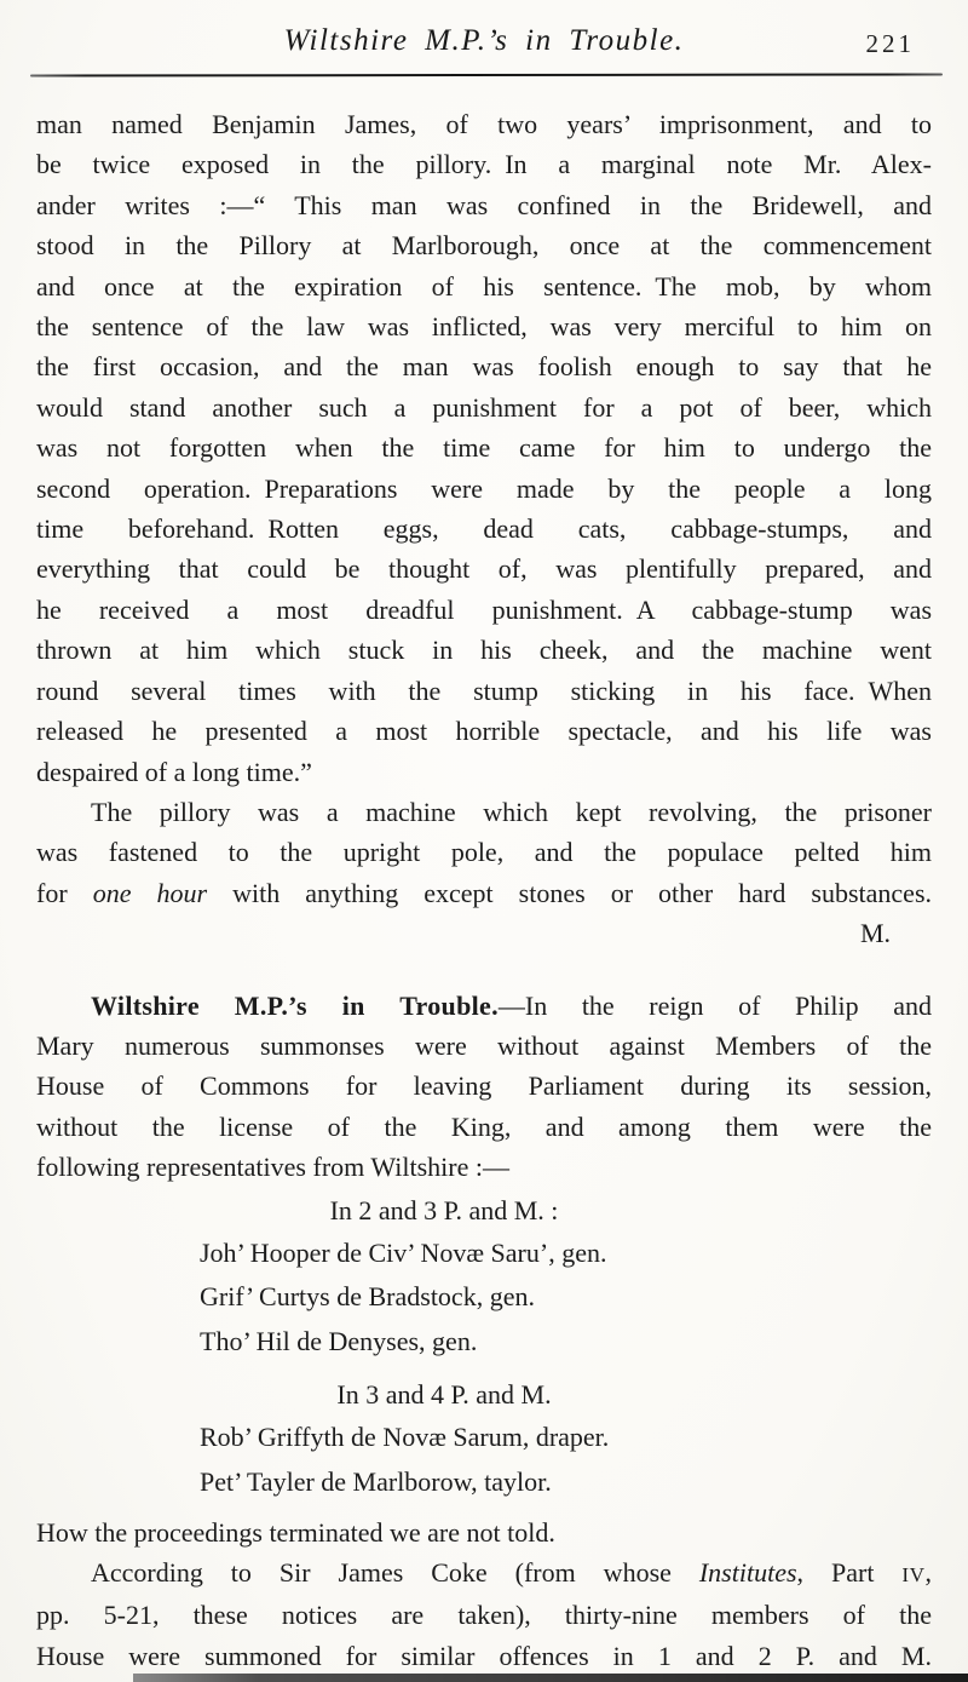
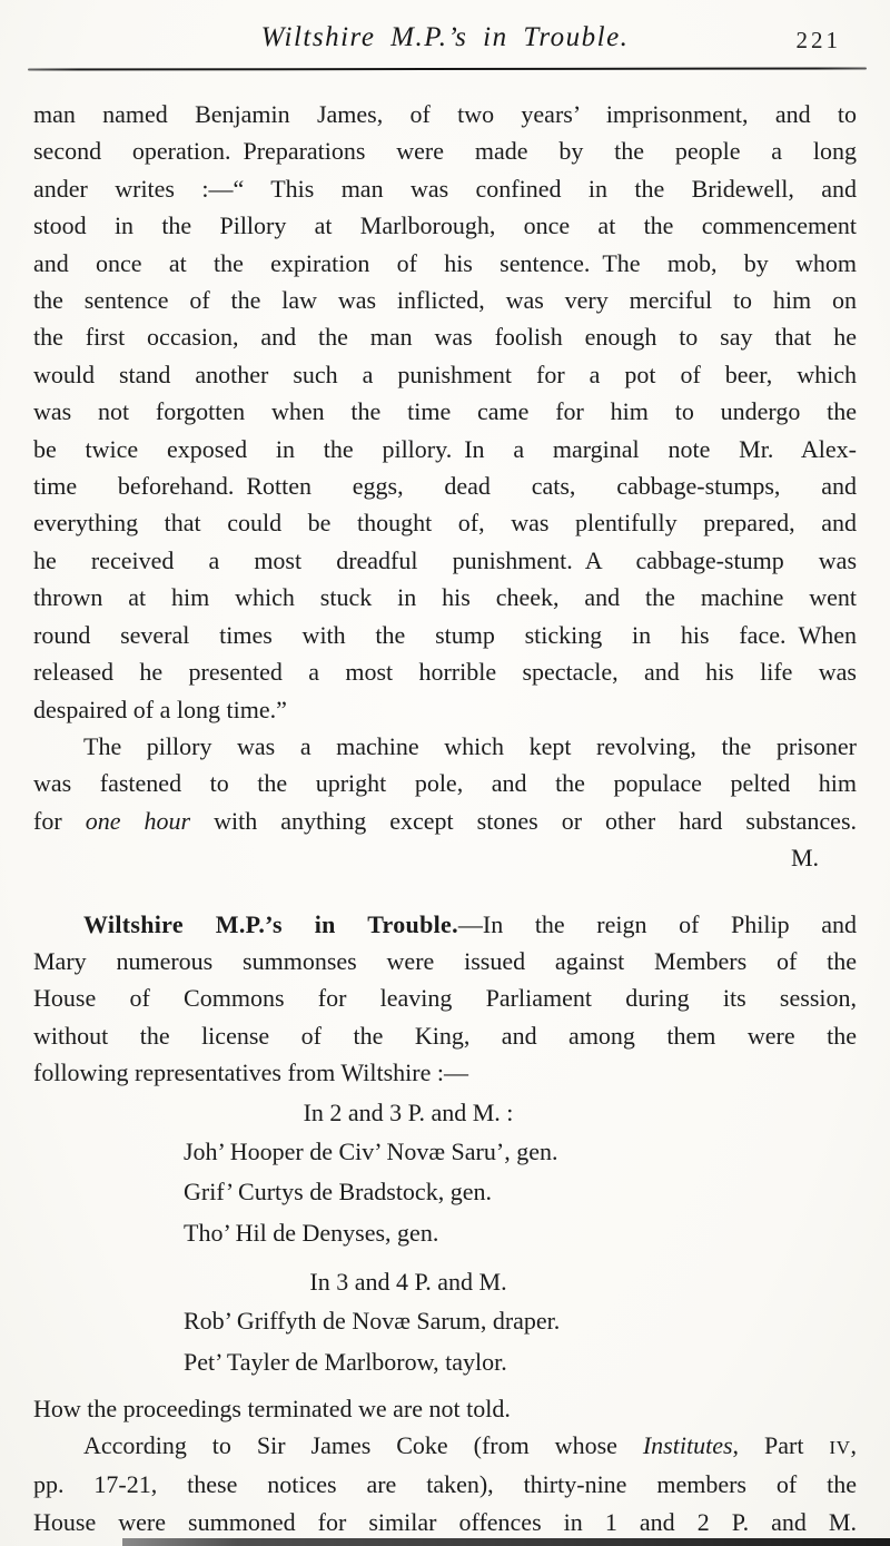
  Wiltshire M.P.’s in Trouble.
  221
  man named Benjamin James, of two years’ imprisonment, and to
- be twice exposed in the pillory. In a marginal note Mr. Alex-
+ second operation. Preparations were made by the people a long
  ander writes :—“ This man was confined in the Bridewell, and
  stood in the Pillory at Marlborough, once at the commencement
  and once at the expiration of his sentence. The mob, by whom
  the sentence of the law was inflicted, was very merciful to him on
  the first occasion, and the man was foolish enough to say that he
  would stand another such a punishment for a pot of beer, which
  was not forgotten when the time came for him to undergo the
- second operation. Preparations were made by the people a long
+ be twice exposed in the pillory. In a marginal note Mr. Alex-
  time beforehand. Rotten eggs, dead cats, cabbage-stumps, and
  everything that could be thought of, was plentifully prepared, and
  he received a most dreadful punishment. A cabbage-stump was
  thrown at him which stuck in his cheek, and the machine went
  round several times with the stump sticking in his face. When
  released he presented a most horrible spectacle, and his life was
  despaired of a long time.”
  The pillory was a machine which kept revolving, the prisoner
  was fastened to the upright pole, and the populace pelted him
  for one hour with anything except stones or other hard substances.
  M.
  Wiltshire M.P.’s in Trouble.—In the reign of Philip and
- Mary numerous summonses were without against Members of the
+ Mary numerous summonses were issued against Members of the
  House of Commons for leaving Parliament during its session,
  without the license of the King, and among them were the
  following representatives from Wiltshire :—
  In 2 and 3 P. and M. :
  Joh’ Hooper de Civ’ Novæ Saru’, gen.
  Grif’ Curtys de Bradstock, gen.
  Tho’ Hil de Denyses, gen.
  In 3 and 4 P. and M.
  Rob’ Griffyth de Novæ Sarum, draper.
  Pet’ Tayler de Marlborow, taylor.
  How the proceedings terminated we are not told.
  According to Sir James Coke (from whose Institutes, Part IV,
- pp. 5-21, these notices are taken), thirty-nine members of the
+ pp. 17-21, these notices are taken), thirty-nine members of the
  House were summoned for similar offences in 1 and 2 P. and M.
